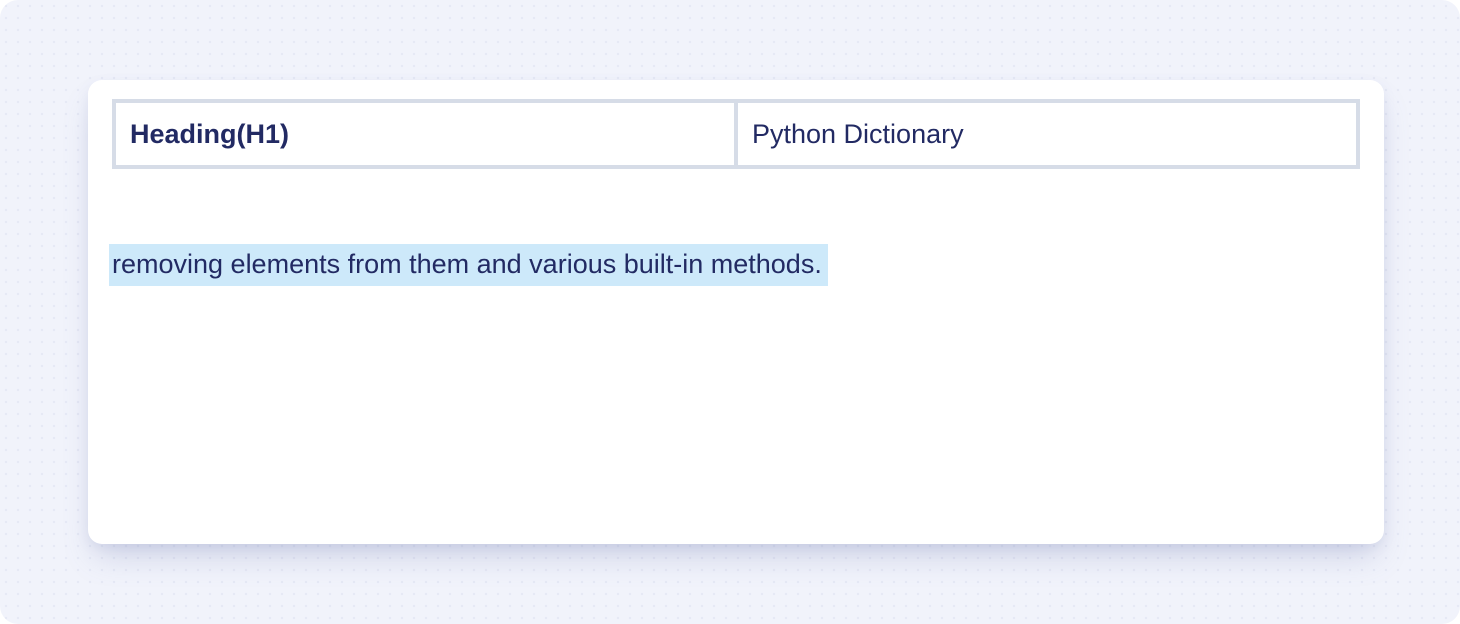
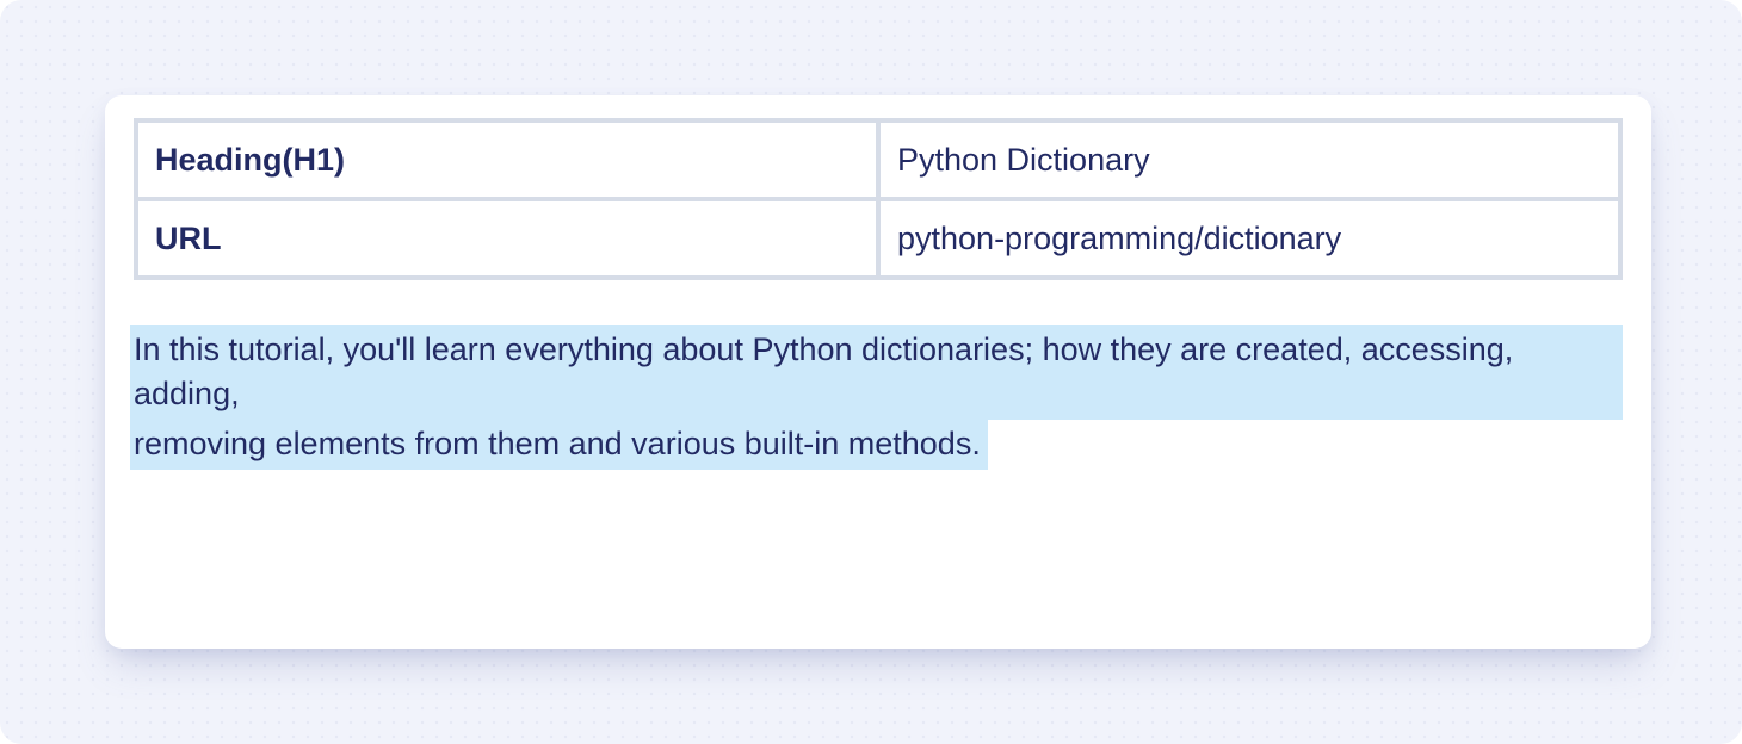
  Heading(H1)	Python Dictionary
+ URL	python-programming/dictionary
+ In this tutorial, you'll learn everything about Python dictionaries; how they are created, accessing, adding,
  removing elements from them and various built-in methods.
